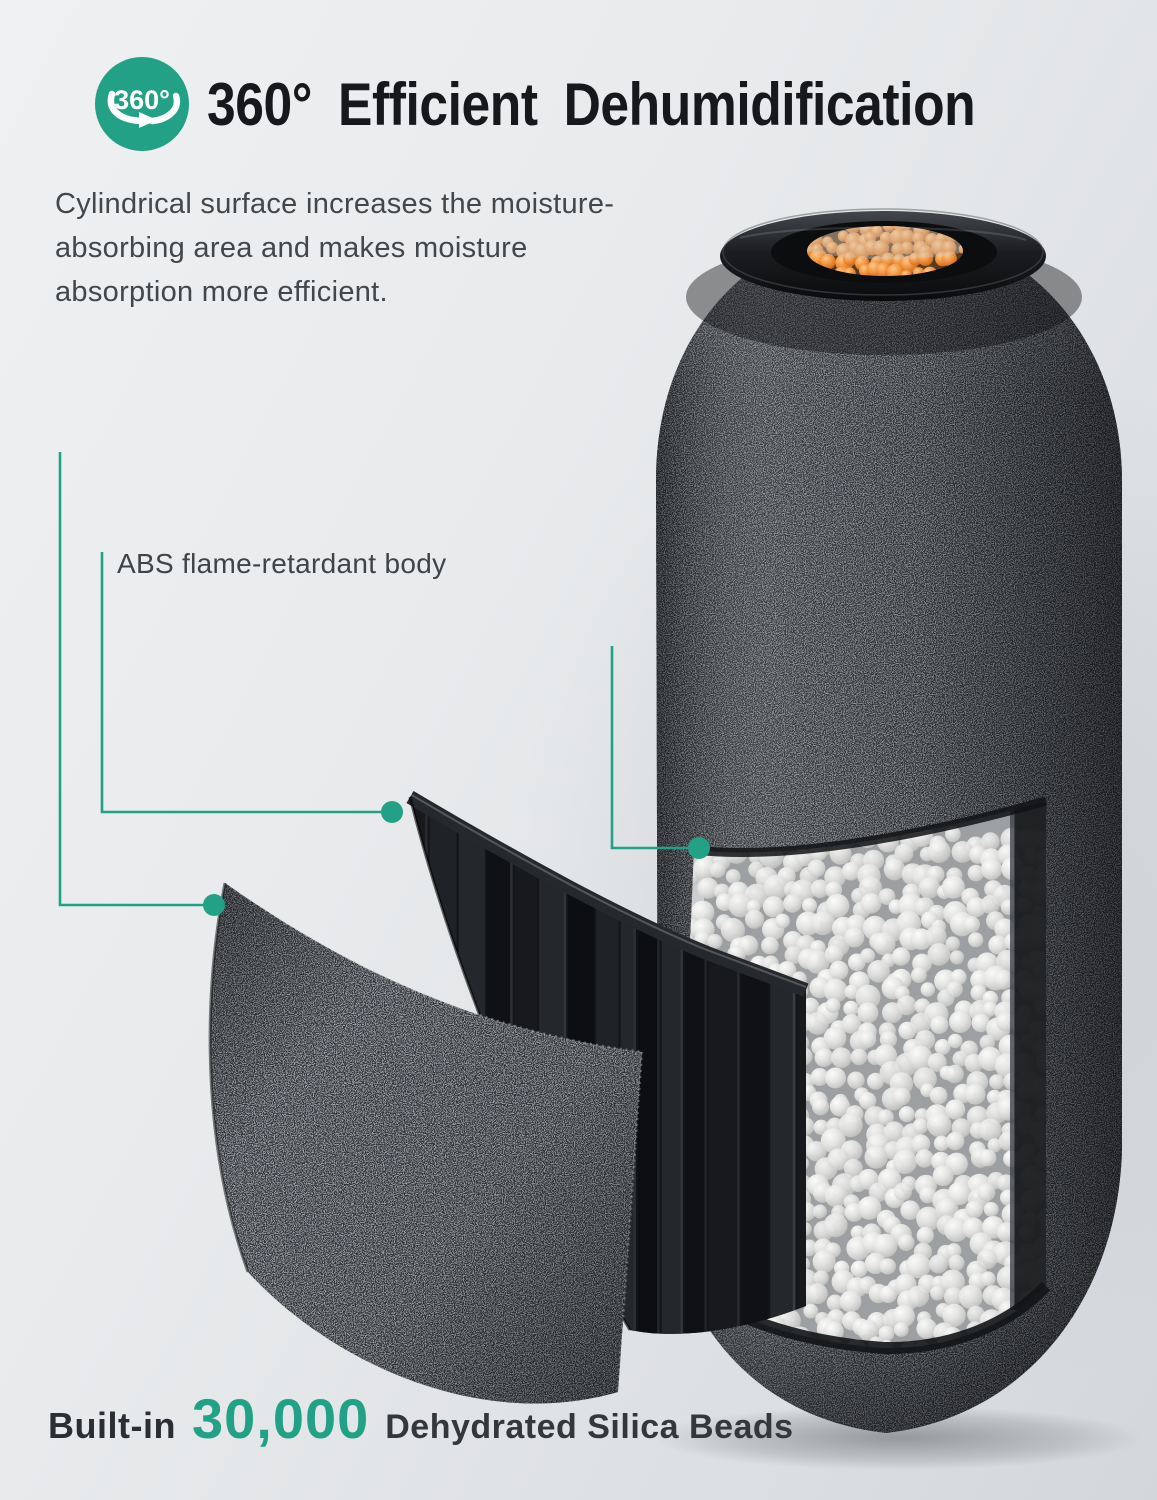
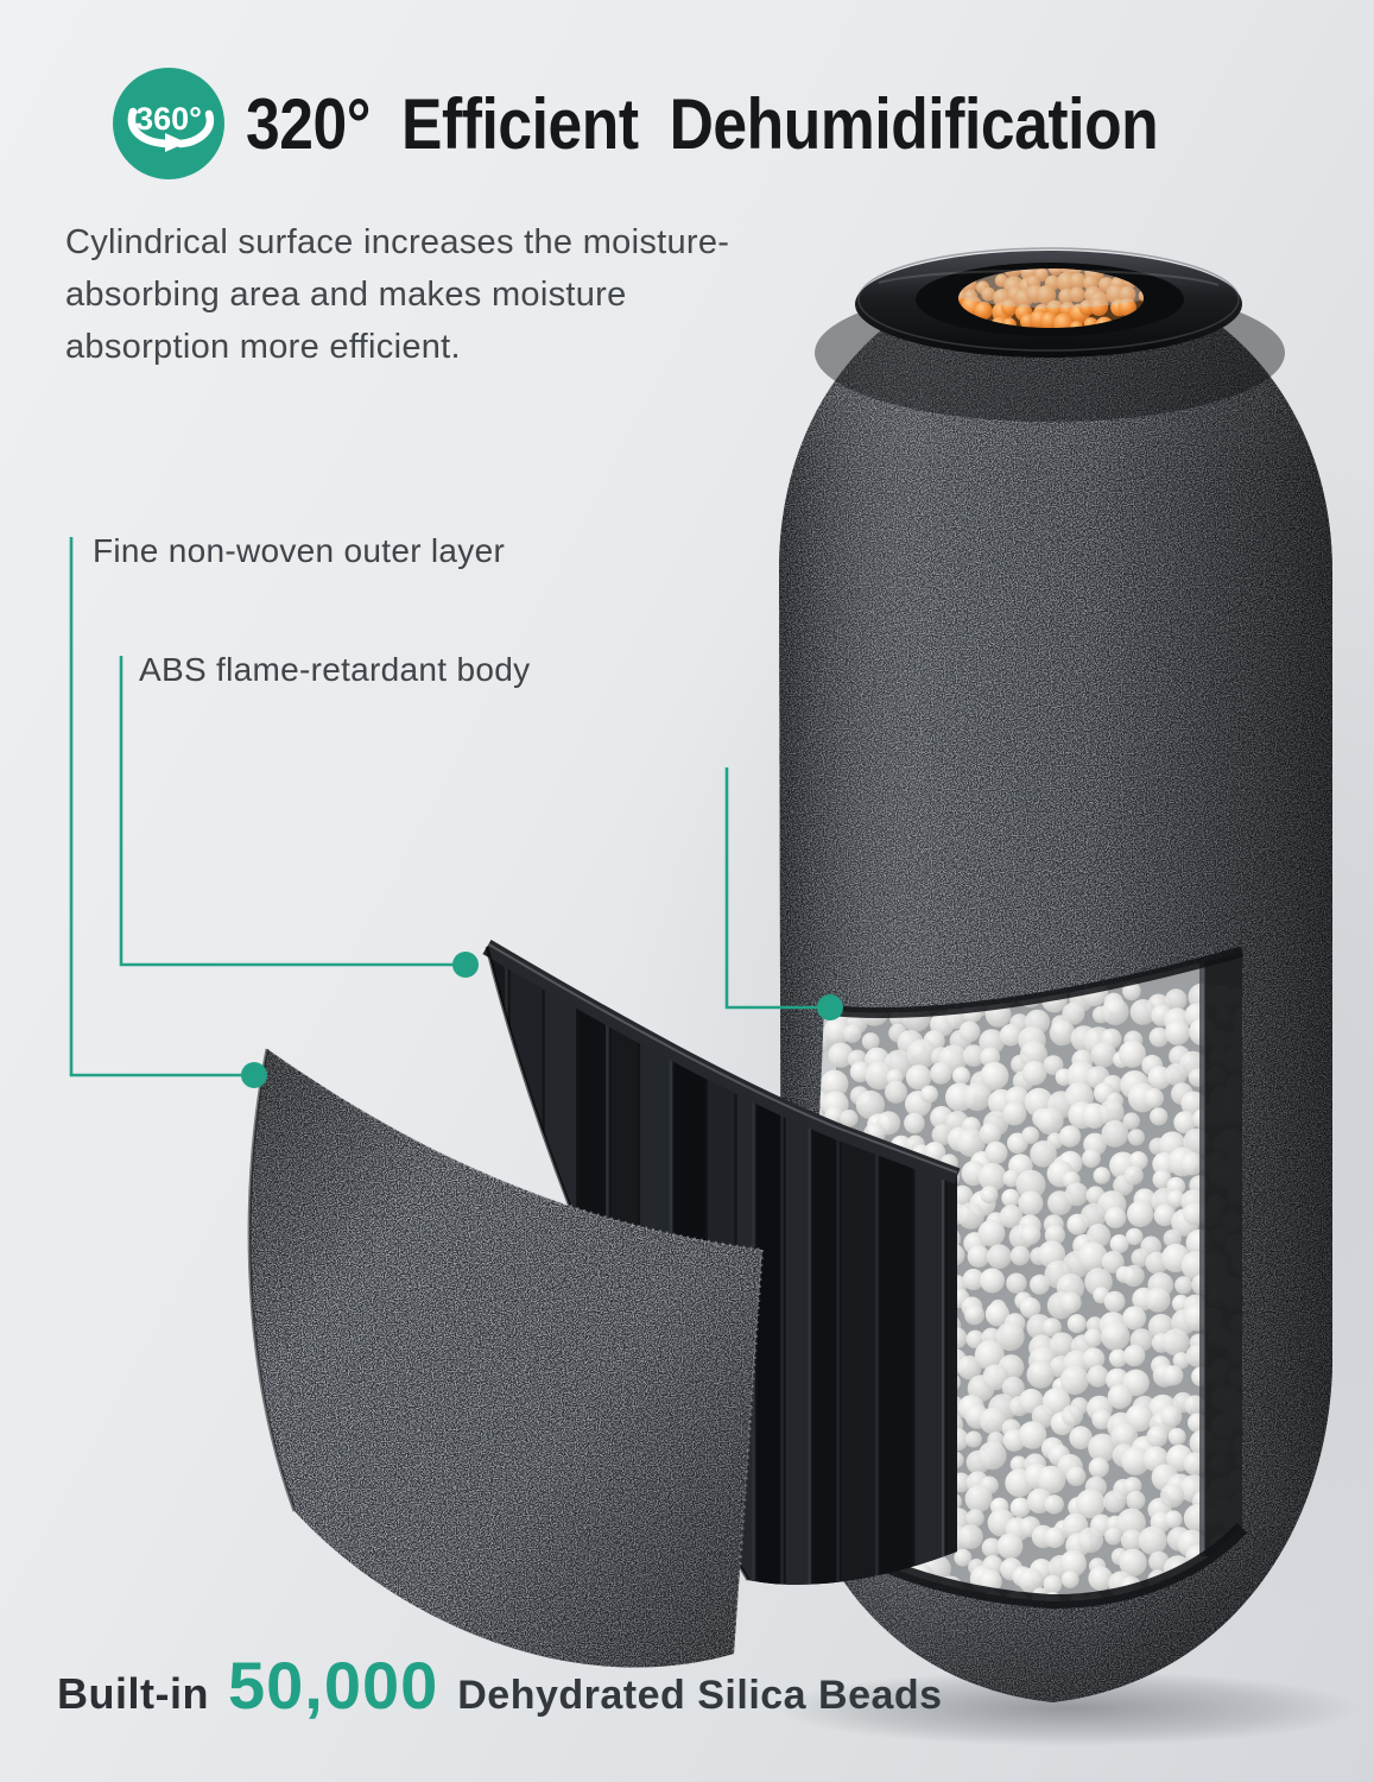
  360°
- 360° Efficient Dehumidification
+ 320° Efficient Dehumidification
  Cylindrical surface increases the moisture-
  absorbing area and makes moisture
  absorption more efficient.
+ Fine non-woven outer layer
  ABS flame-retardant body
  Built-in
- 30,000
+ 50,000
  Dehydrated Silica Beads
